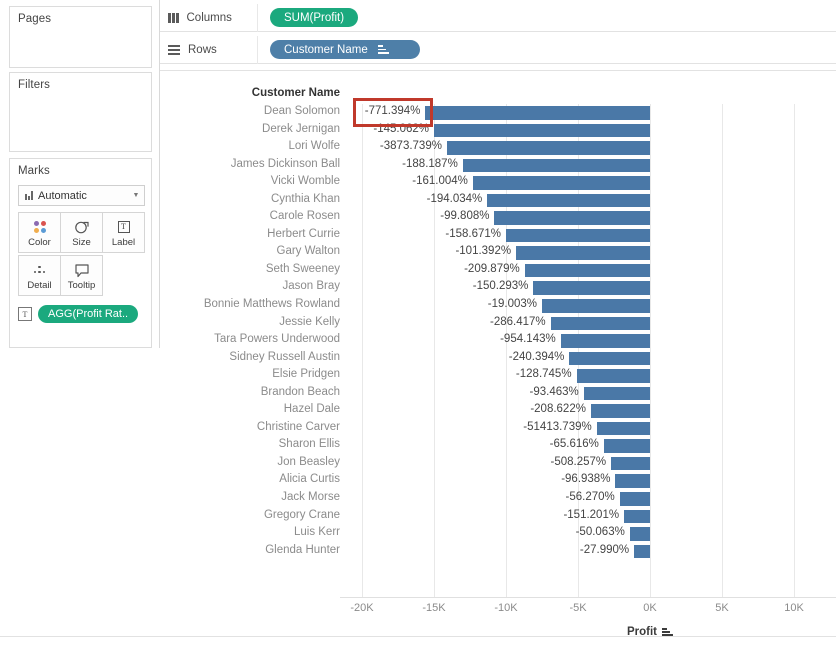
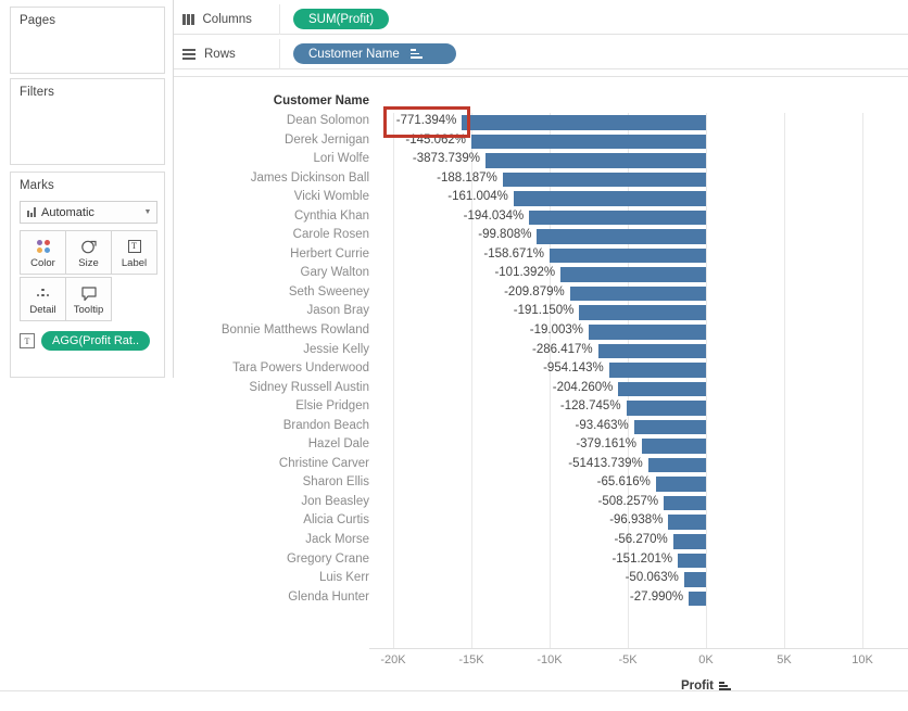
  Pages
  Filters
  Marks
  Automatic
  Color
  Size
  T
  Label
  Detail
  Tooltip
  T
  AGG(Profit Rat..
  Columns
  SUM(Profit)
  Rows
  Customer Name
  Customer Name
  Dean Solomon
  -771.394%
  Derek Jernigan
  -145.062%
  Lori Wolfe
  -3873.739%
  James Dickinson Ball
  -188.187%
  Vicki Womble
  -161.004%
  Cynthia Khan
  -194.034%
  Carole Rosen
  -99.808%
  Herbert Currie
  -158.671%
  Gary Walton
  -101.392%
  Seth Sweeney
  -209.879%
  Jason Bray
- -150.293%
+ -191.150%
  Bonnie Matthews Rowland
  -19.003%
  Jessie Kelly
  -286.417%
  Tara Powers Underwood
  -954.143%
  Sidney Russell Austin
- -240.394%
+ -204.260%
  Elsie Pridgen
  -128.745%
  Brandon Beach
  -93.463%
  Hazel Dale
- -208.622%
+ -379.161%
  Christine Carver
  -51413.739%
  Sharon Ellis
  -65.616%
  Jon Beasley
  -508.257%
  Alicia Curtis
  -96.938%
  Jack Morse
  -56.270%
  Gregory Crane
  -151.201%
  Luis Kerr
  -50.063%
  Glenda Hunter
  -27.990%
  -20K
  -15K
  -10K
  -5K
  0K
  5K
  10K
  Profit
